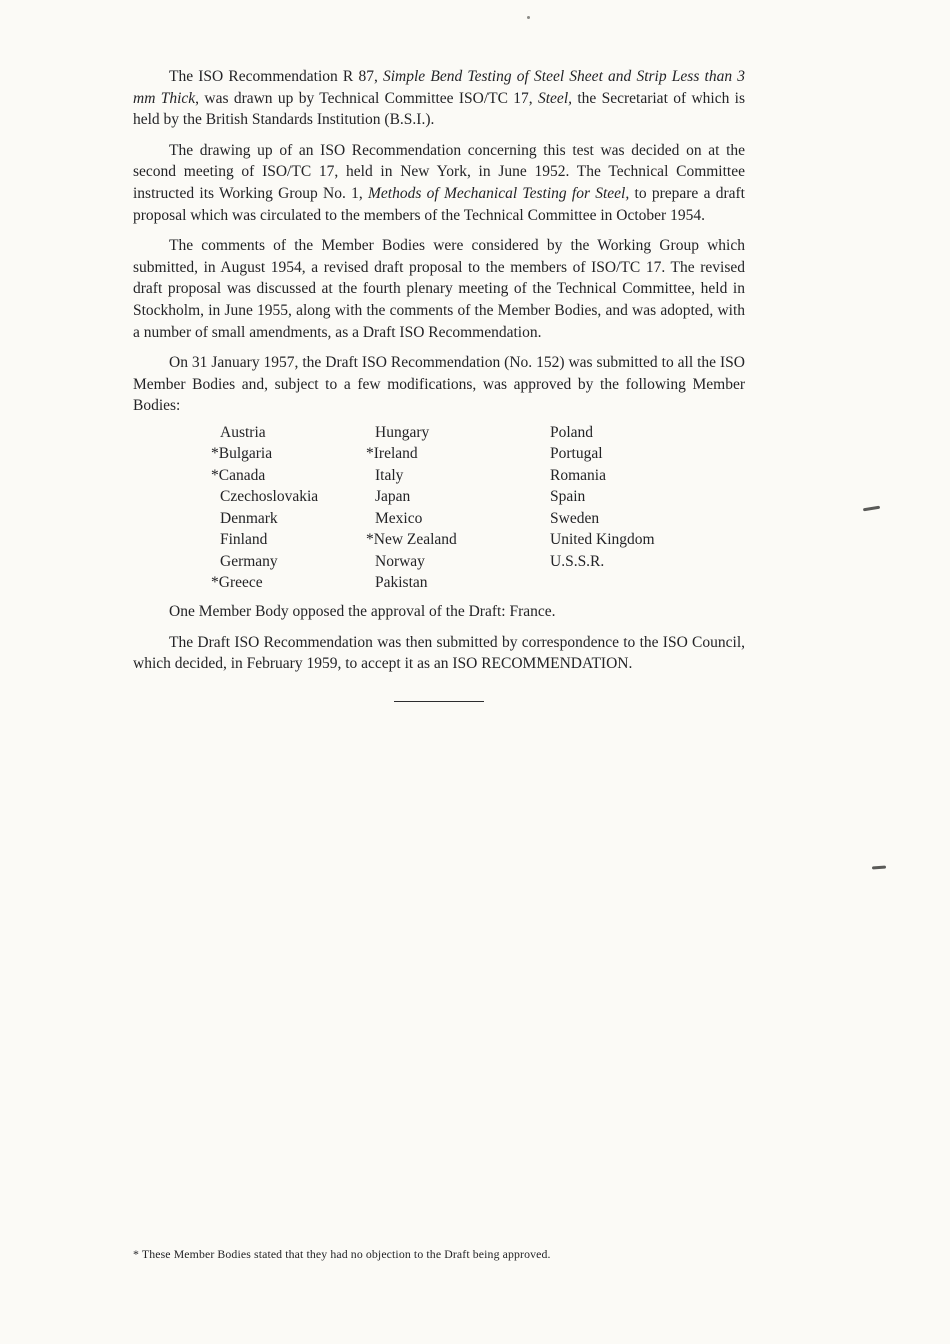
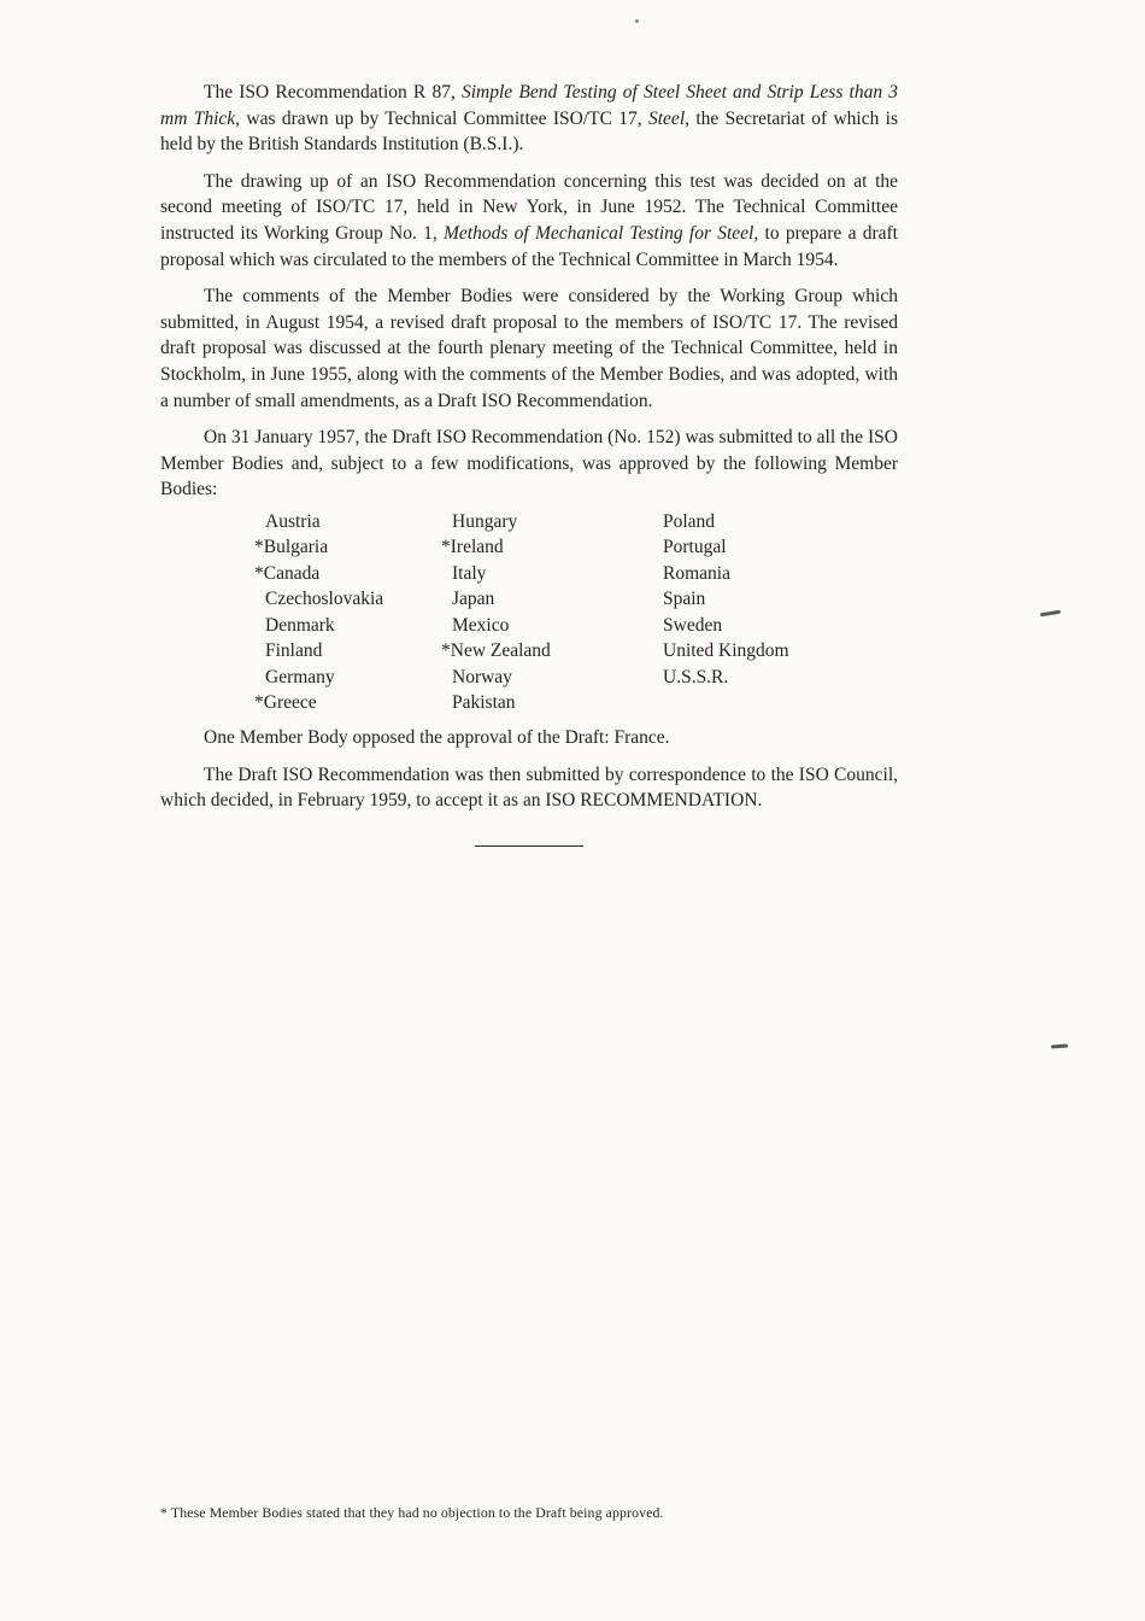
  The ISO Recommendation R 87, Simple Bend Testing of Steel Sheet and Strip Less than 3 mm Thick, was drawn up by Technical Committee ISO/TC 17, Steel, the Secretariat of which is held by the British Standards Institution (B.S.I.).
- The drawing up of an ISO Recommendation concerning this test was decided on at the second meeting of ISO/TC 17, held in New York, in June 1952. The Technical Committee instructed its Working Group No. 1, Methods of Mechanical Testing for Steel, to prepare a draft proposal which was circulated to the members of the Technical Committee in October 1954.
+ The drawing up of an ISO Recommendation concerning this test was decided on at the second meeting of ISO/TC 17, held in New York, in June 1952. The Technical Committee instructed its Working Group No. 1, Methods of Mechanical Testing for Steel, to prepare a draft proposal which was circulated to the members of the Technical Committee in March 1954.
  The comments of the Member Bodies were considered by the Working Group which submitted, in August 1954, a revised draft proposal to the members of ISO/TC 17. The revised draft proposal was discussed at the fourth plenary meeting of the Technical Committee, held in Stockholm, in June 1955, along with the comments of the Member Bodies, and was adopted, with a number of small amendments, as a Draft ISO Recommendation.
  On 31 January 1957, the Draft ISO Recommendation (No. 152) was submitted to all the ISO Member Bodies and, subject to a few modifications, was approved by the following Member Bodies:
  Austria
  *Bulgaria
  *Canada
  Czechoslovakia
  Denmark
  Finland
  Germany
  *Greece
  Hungary
  *Ireland
  Italy
  Japan
  Mexico
  *New Zealand
  Norway
  Pakistan
  Poland
  Portugal
  Romania
  Spain
  Sweden
  United Kingdom
  U.S.S.R.
  One Member Body opposed the approval of the Draft: France.
  The Draft ISO Recommendation was then submitted by correspondence to the ISO Council, which decided, in February 1959, to accept it as an ISO RECOMMENDATION.
  * These Member Bodies stated that they had no objection to the Draft being approved.
